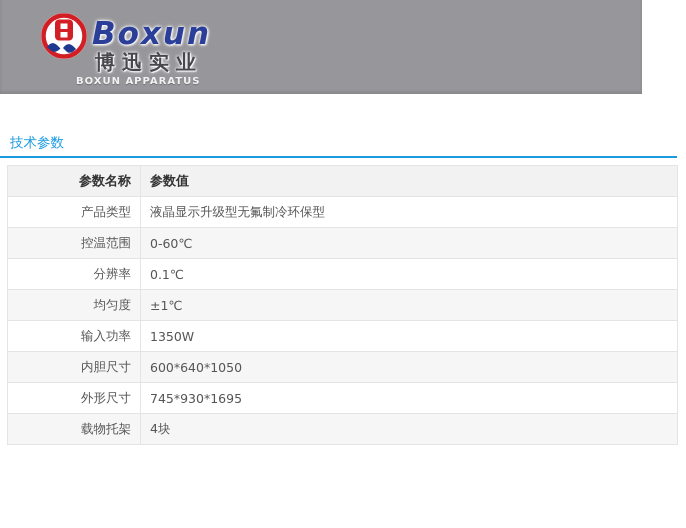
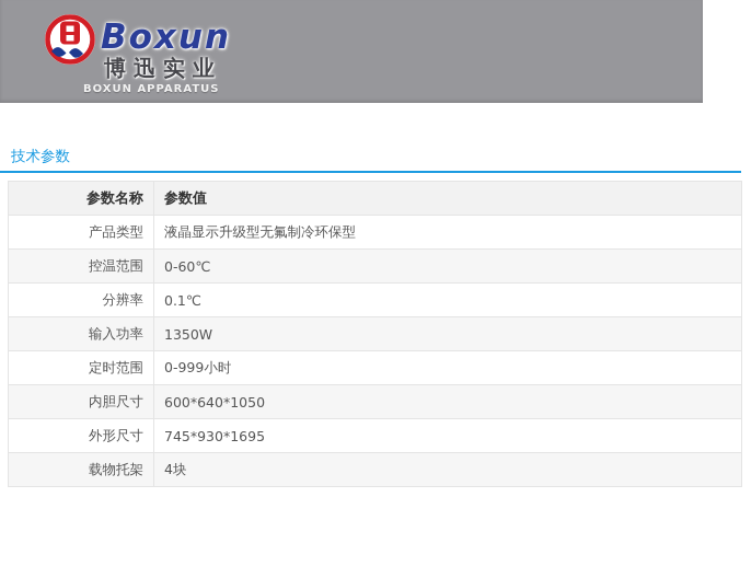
  Boxun
  博迅实业
  BOXUN APPARATUS
  技术参数
  参数名称	参数值
  产品类型	液晶显示升级型无氟制冷环保型
  控温范围	0-60℃
  分辨率	0.1℃
- 均匀度	±1℃
  输入功率	1350W
+ 定时范围	0-999小时
  内胆尺寸	600*640*1050
  外形尺寸	745*930*1695
  载物托架	4块
